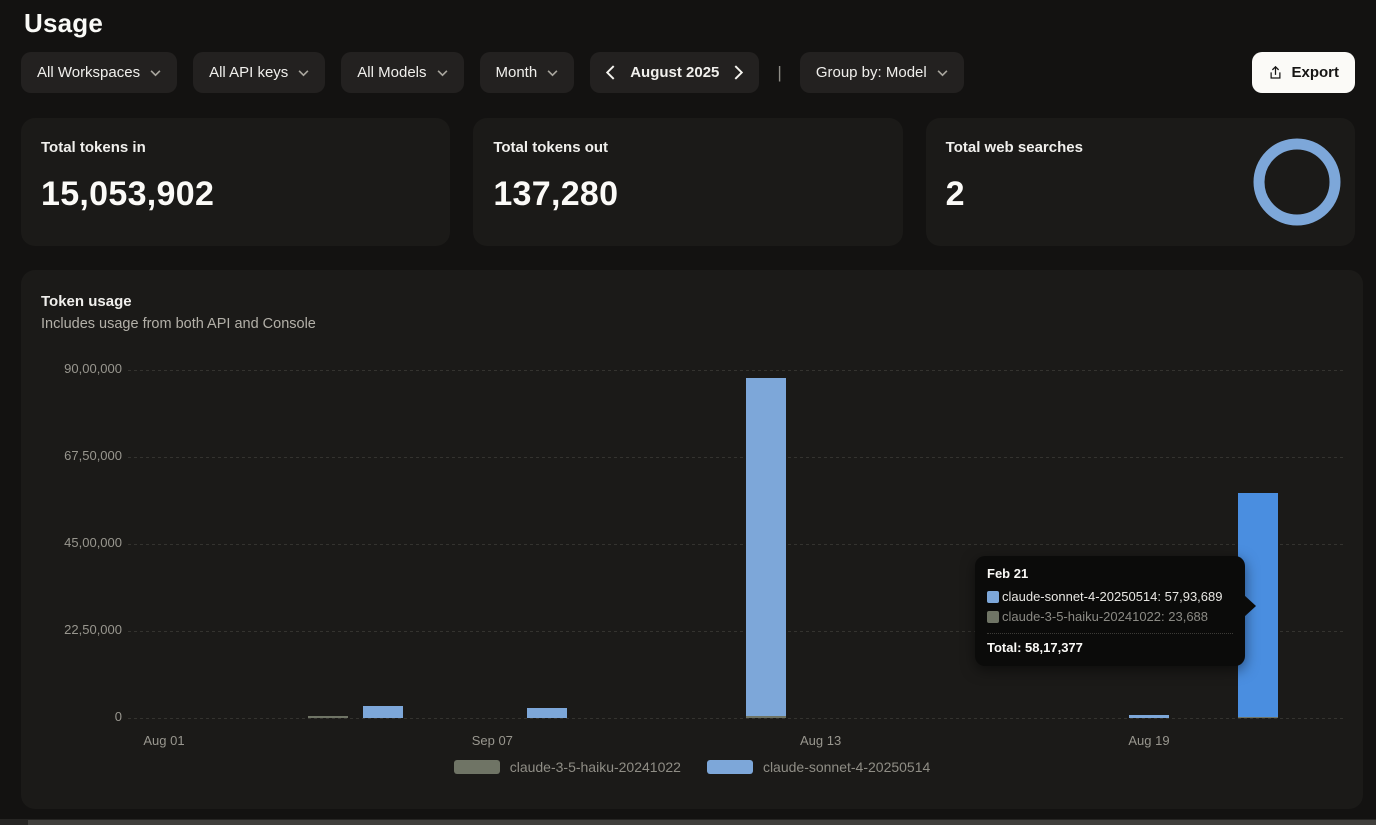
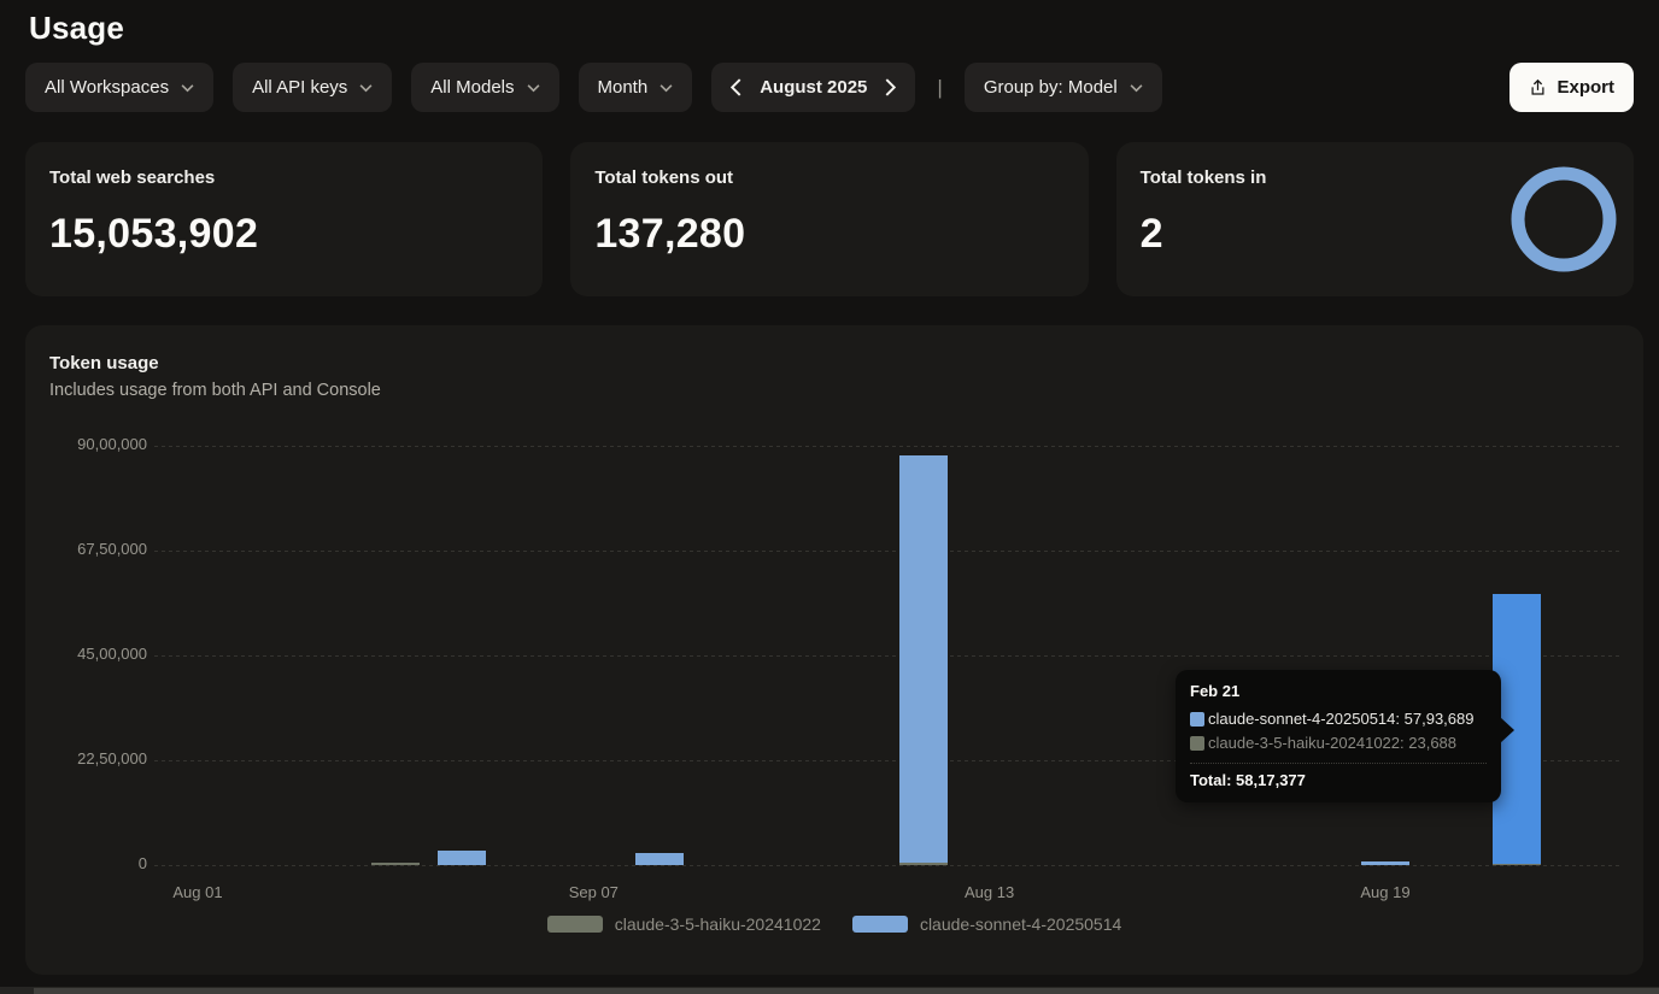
  Usage
  All Workspaces
  All API keys
  All Models
  Month
  August 2025
  |
  Group by: Model
  Export
- Total tokens in
+ Total web searches
  15,053,902
  Total tokens out
  137,280
- Total web searches
+ Total tokens in
  2
  Token usage
  Includes usage from both API and Console
  90,00,000
  67,50,000
  45,00,000
  22,50,000
  0
  Aug 01
  Sep 07
  Aug 13
  Aug 19
  claude-3-5-haiku-20241022
  claude-sonnet-4-20250514
  Feb 21
  claude-sonnet-4-20250514: 57,93,689
  claude-3-5-haiku-20241022: 23,688
  Total: 58,17,377
